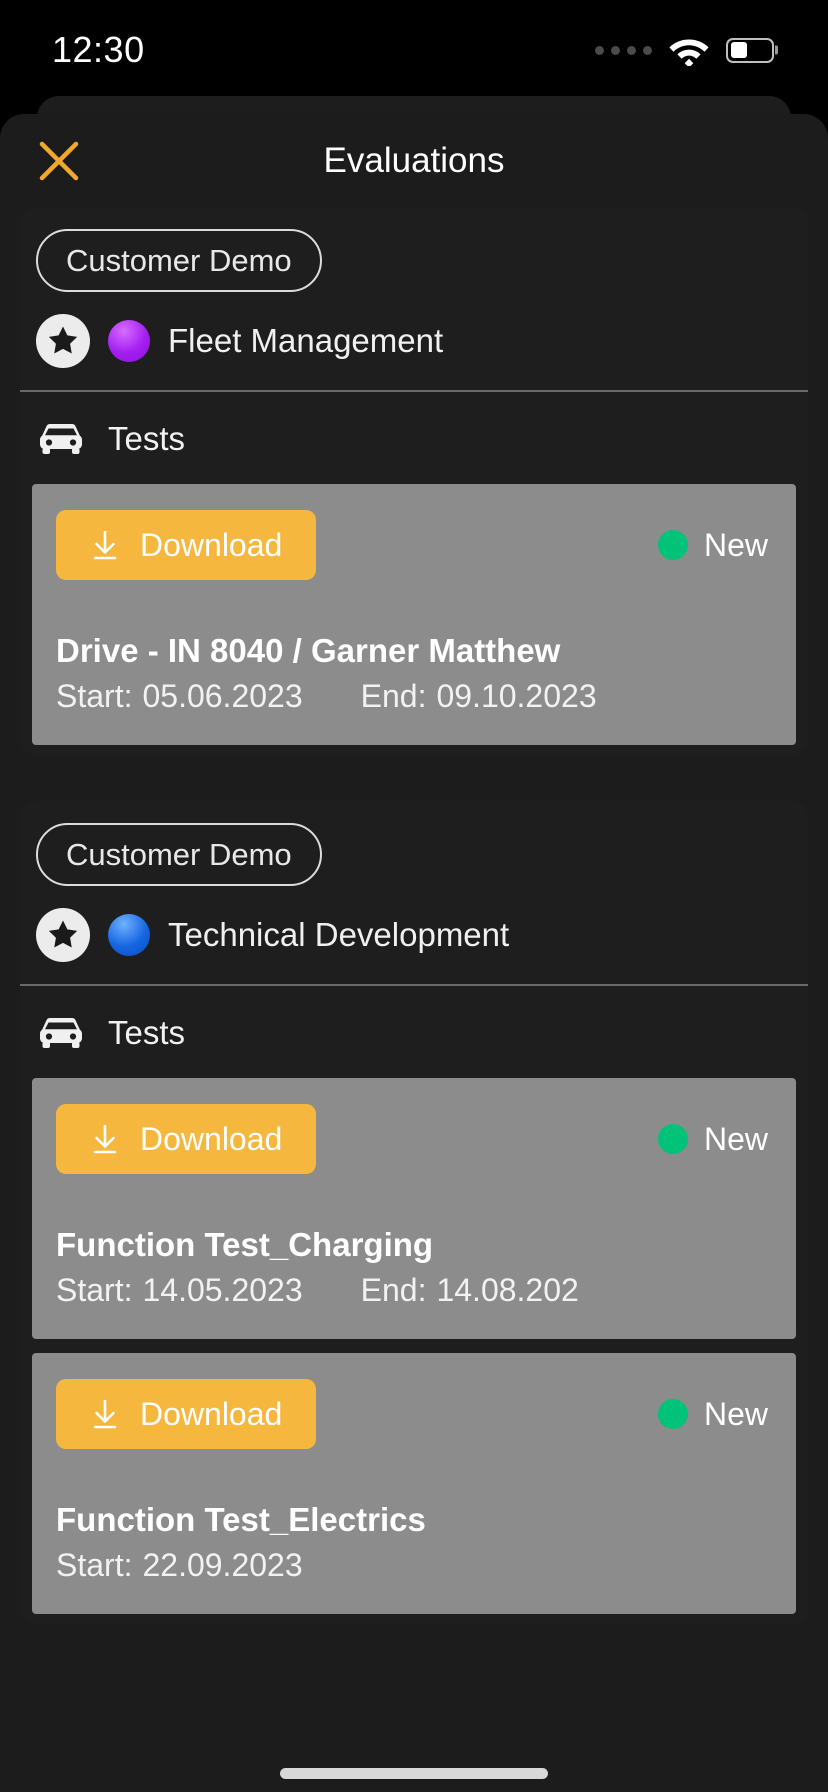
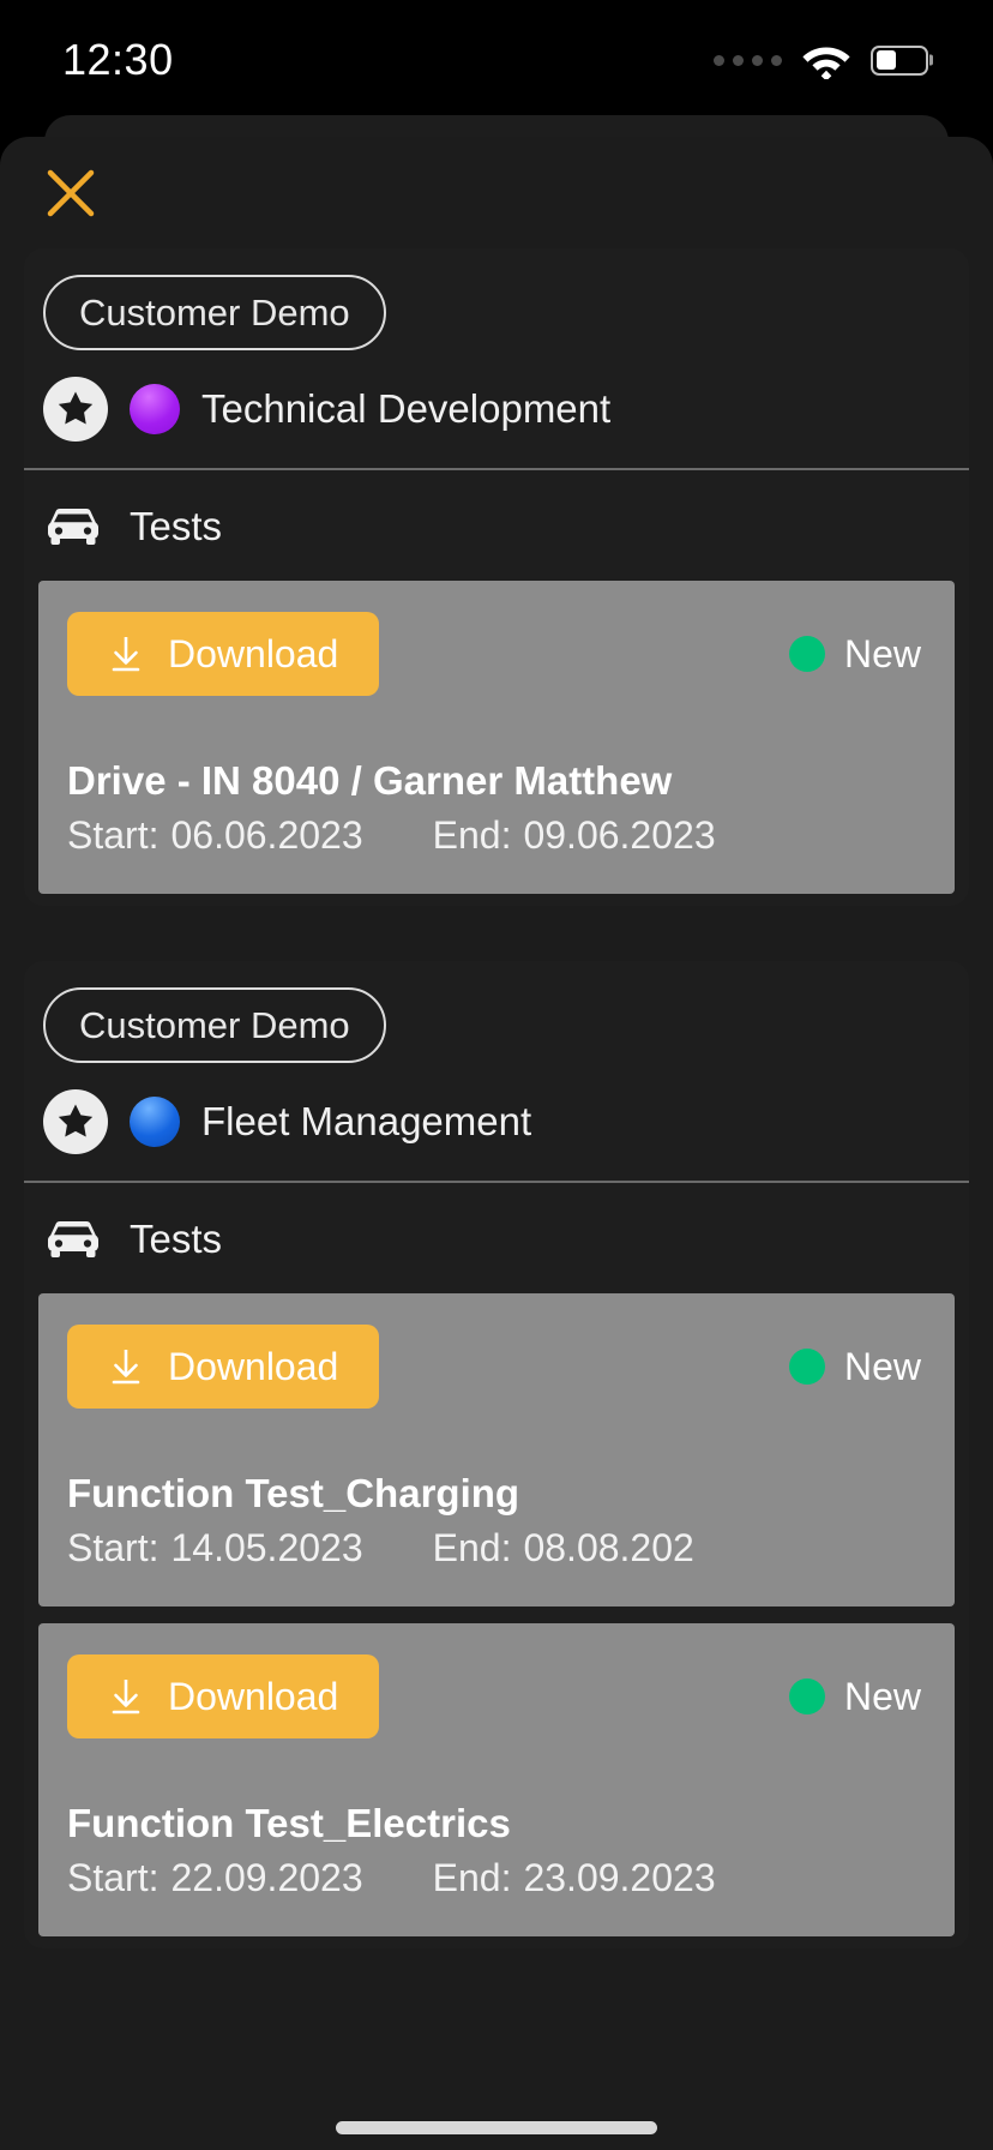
  12:30
- Evaluations
  Customer Demo
- Fleet Management
+ Technical Development
  Tests
  Download
  New
  Drive - IN 8040 / Garner Matthew
- Start: 05.06.2023
+ Start: 06.06.2023
- End: 09.10.2023
+ End: 09.06.2023
  Customer Demo
- Technical Development
+ Fleet Management
  Tests
  Download
  New
  Function Test_Charging
  Start: 14.05.2023
- End: 14.08.202
+ End: 08.08.202
  Download
  New
  Function Test_Electrics
  Start: 22.09.2023
+ End: 23.09.2023
